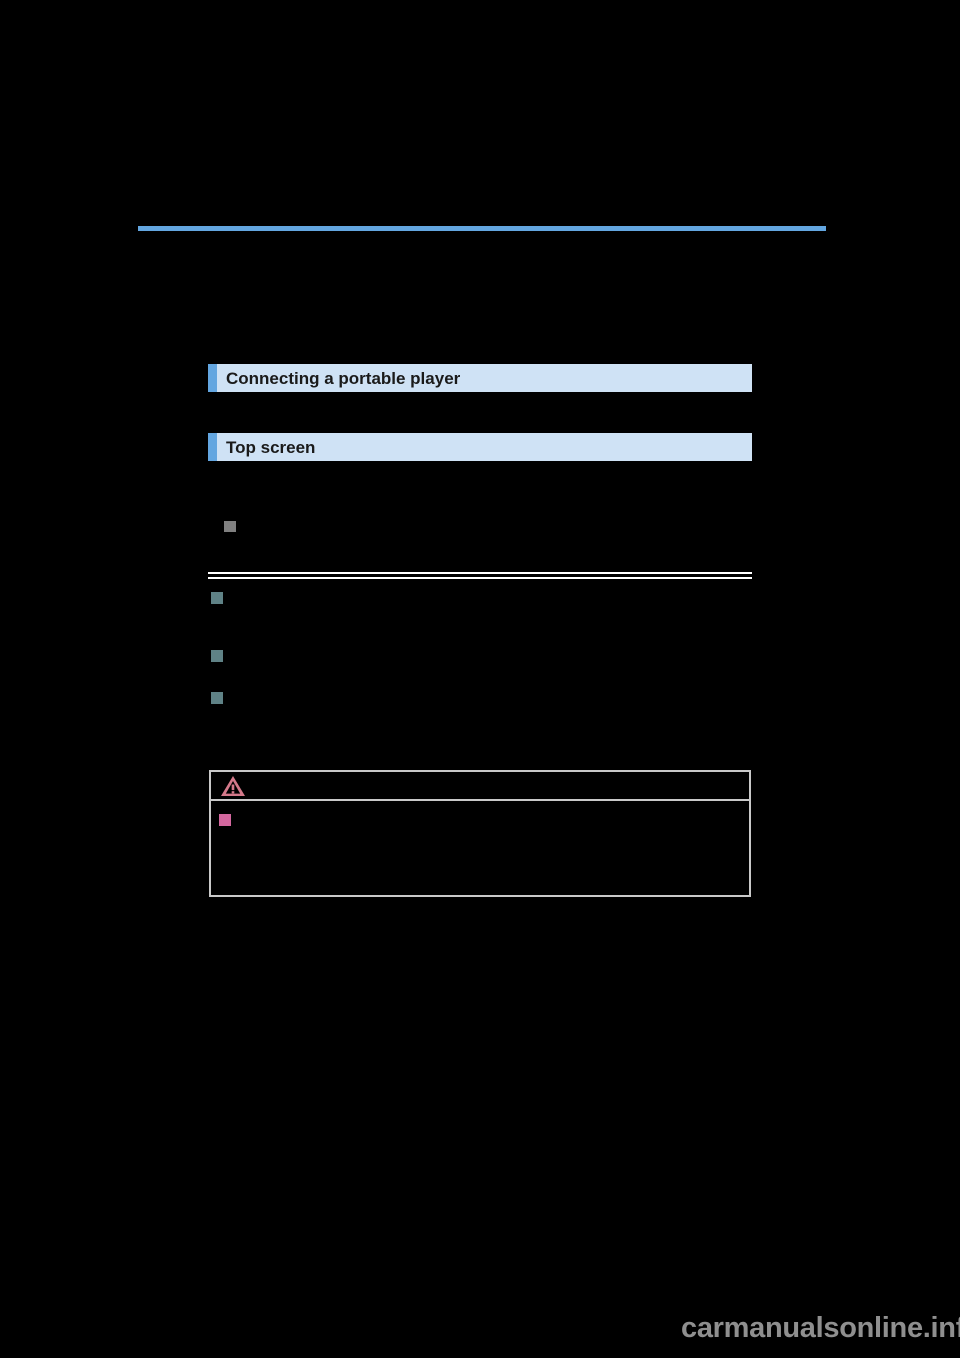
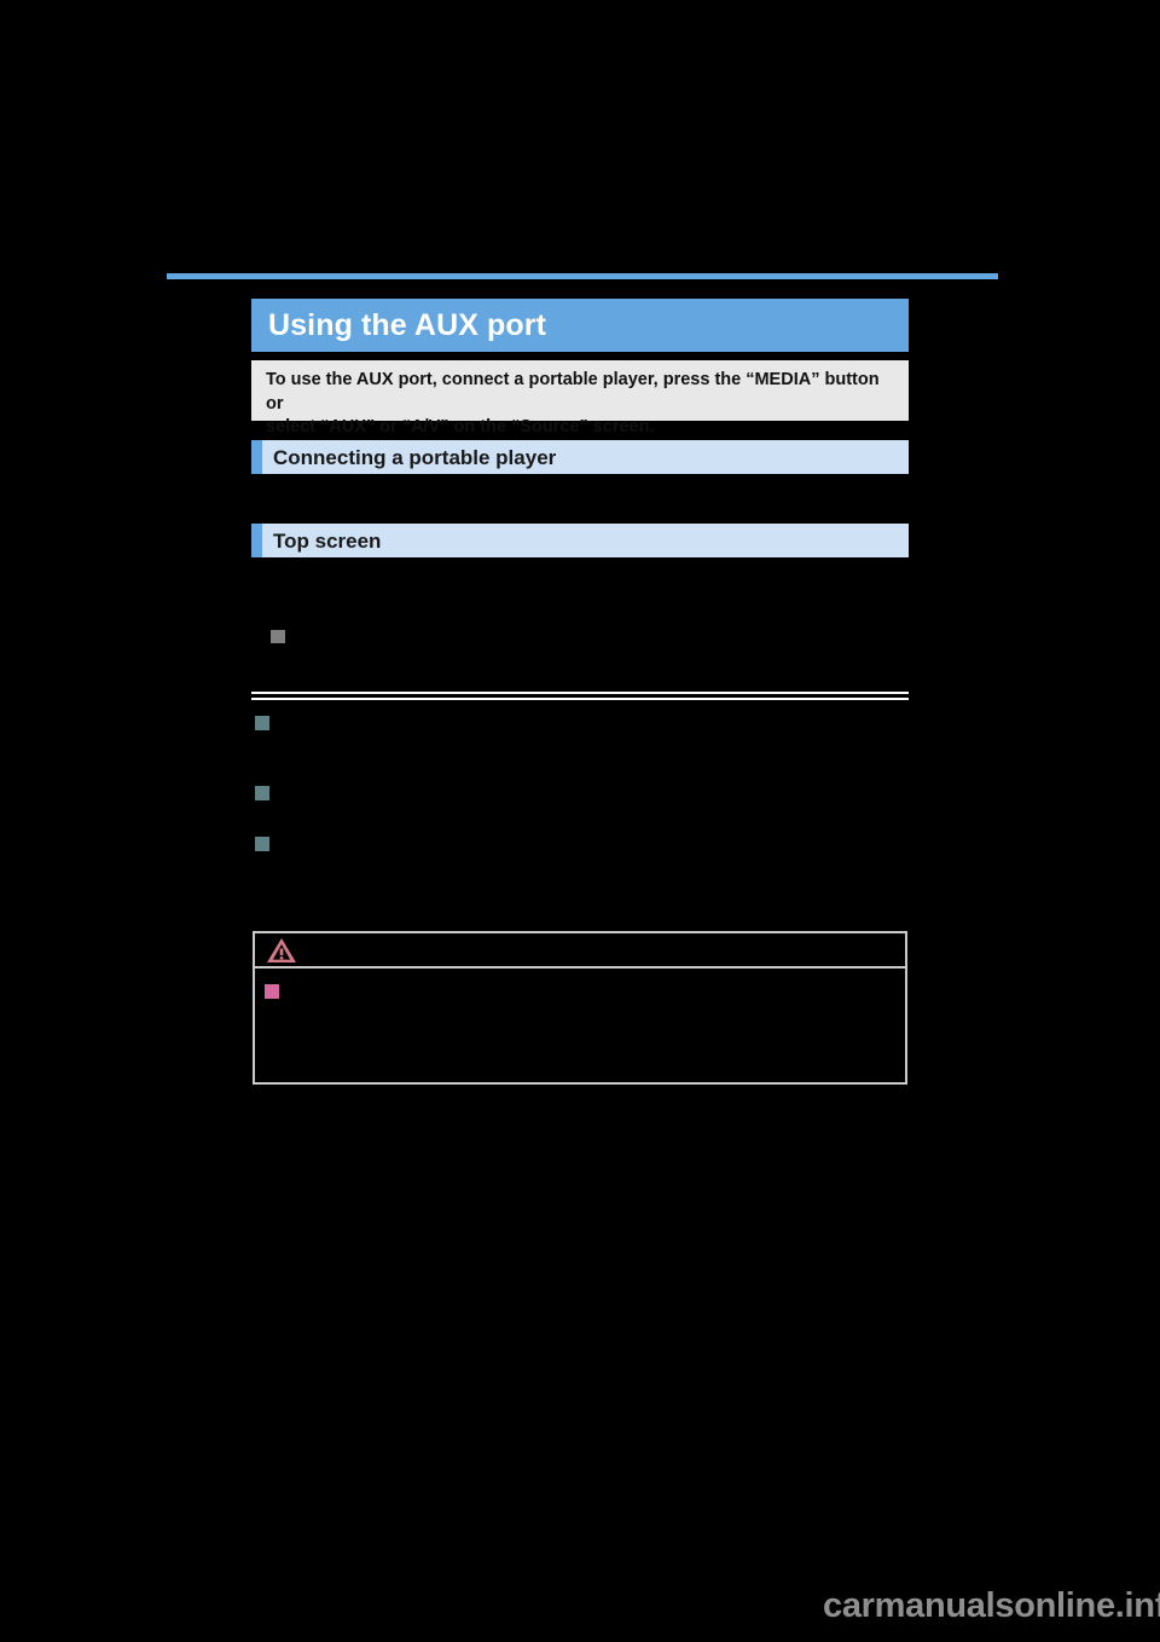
+ Using the AUX port
+ To use the AUX port, connect a portable player, press the “MEDIA” button or
+ select “AUX” or “A/V” on the “Source” screen.
  Connecting a portable player
  Top screen
  carmanualsonline.in
